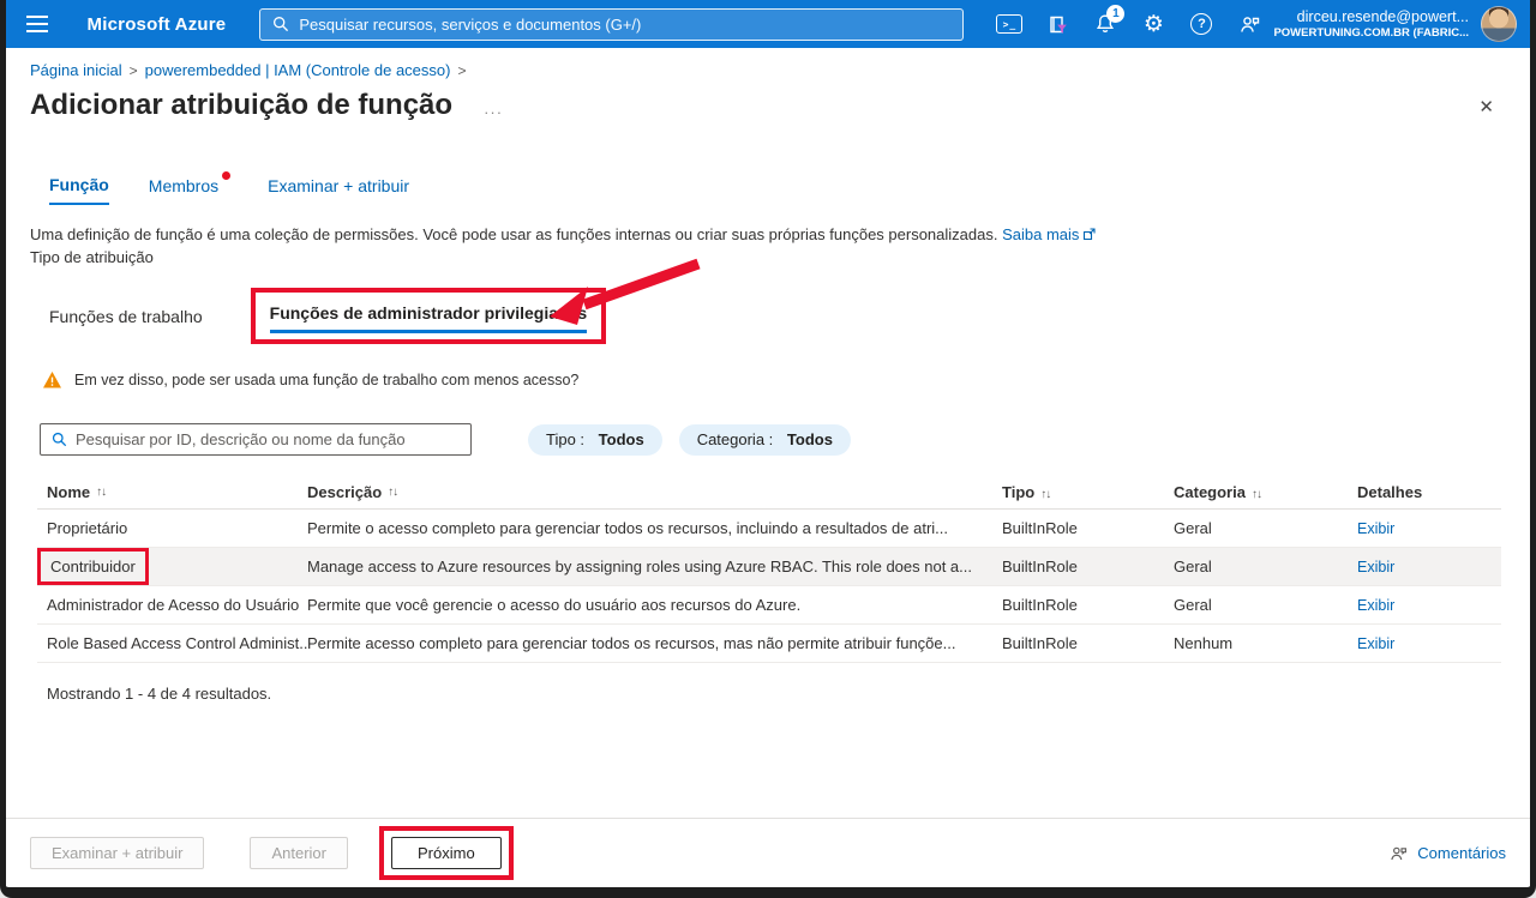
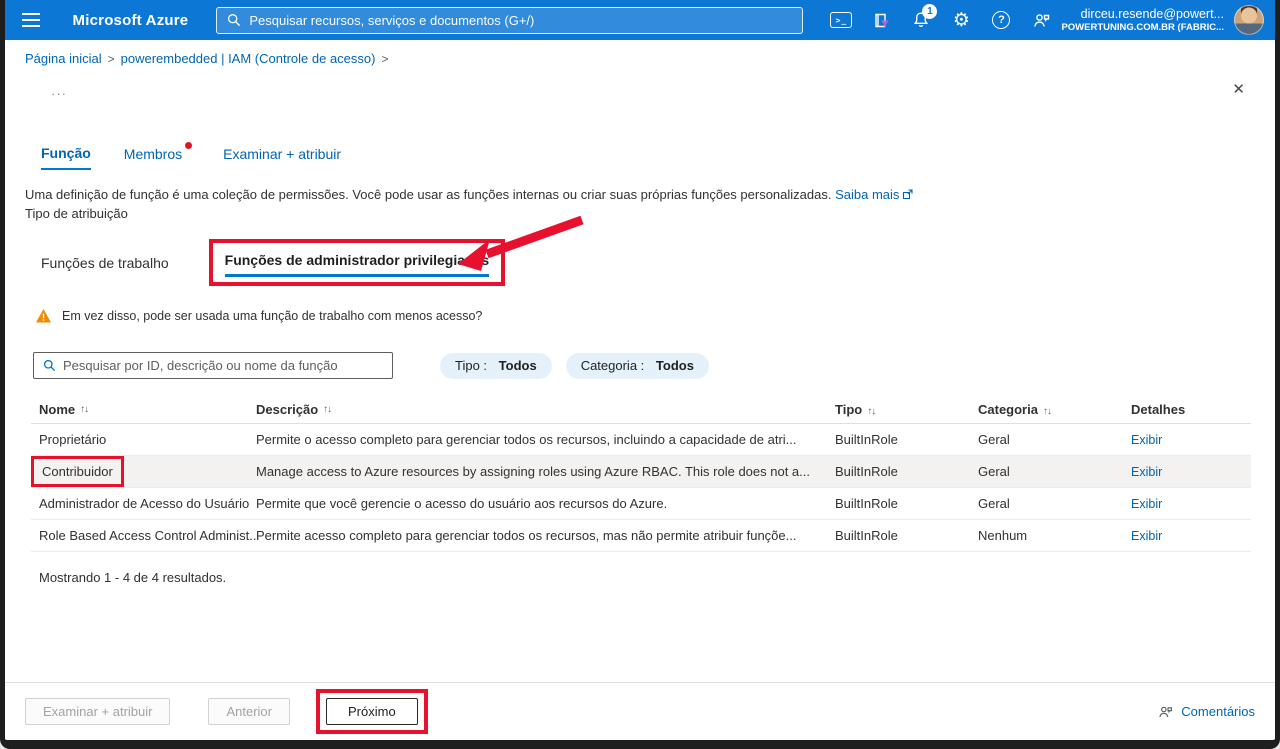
  Microsoft Azure
  Pesquisar recursos, serviços e documentos (G+/)
  >_
  1
  ⚙
  ?
  dirceu.resende@powert...
  POWERTUNING.COM.BR (FABRIC...
  Página inicial > powerembedded | IAM (Controle de acesso) >
- Adicionar atribuição de função
  ···
  ✕
  Função
  Membros
  Examinar + atribuir
  Uma definição de função é uma coleção de permissões. Você pode usar as funções internas ou criar suas próprias funções personalizadas. Saiba mais
  Tipo de atribuição
  Funções de trabalho
  Funções de administrador privilegias
  Em vez disso, pode ser usada uma função de trabalho com menos acesso?
  Pesquisar por ID, descrição ou nome da função
  Tipo :
  Todos
  Categoria :
  Todos
  Nome
  ↑↓
  Descrição
  ↑↓
  Tipo ↑↓
  Categoria ↑↓
  Detalhes
  Proprietário
- Permite o acesso completo para gerenciar todos os recursos, incluindo a resultados de atri...
+ Permite o acesso completo para gerenciar todos os recursos, incluindo a capacidade de atri...
  BuiltInRole
  Geral
  Exibir
  Contribuidor
  Manage access to Azure resources by assigning roles using Azure RBAC. This role does not a...
  BuiltInRole
  Geral
  Exibir
  Administrador de Acesso do Usuário
  Permite que você gerencie o acesso do usuário aos recursos do Azure.
  BuiltInRole
  Geral
  Exibir
  Role Based Access Control Administ..
  Permite acesso completo para gerenciar todos os recursos, mas não permite atribuir funçõe...
  BuiltInRole
  Nenhum
  Exibir
  Mostrando 1 - 4 de 4 resultados.
  Examinar + atribuir
  Anterior
  Próximo
  Comentários
